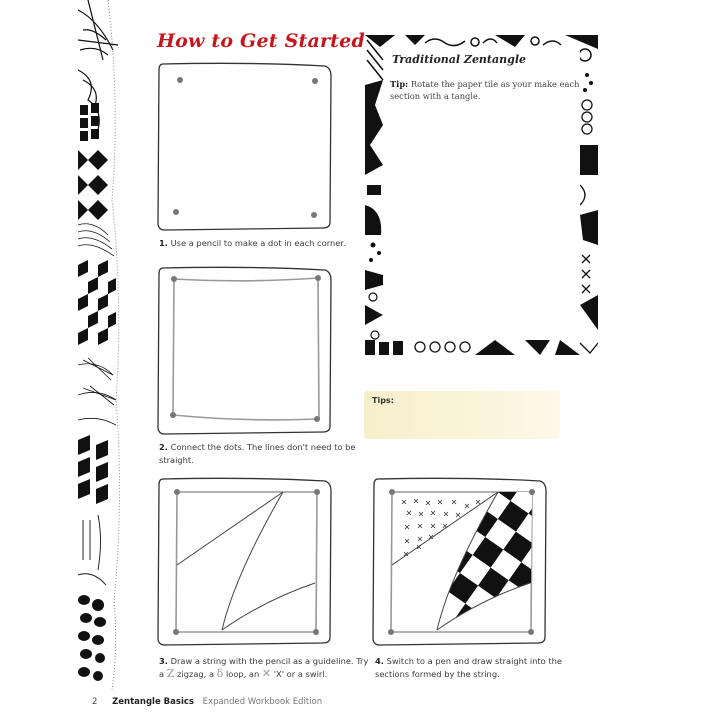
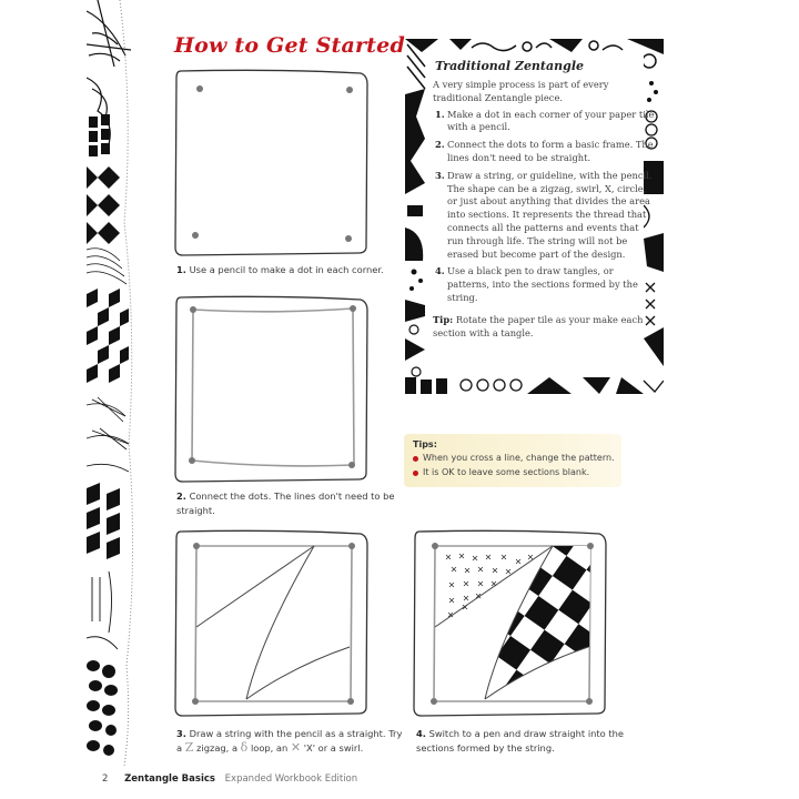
  How to Get Started
  1. Use a pencil to make a dot in each corner.
  2. Connect the dots. The lines don't need to be straight.
- 3. Draw a string with the pencil as a guideline. Try a Z zigzag, a δ loop, an ✕ 'X' or a swirl.
+ 3. Draw a string with the pencil as a straight. Try a Z zigzag, a δ loop, an ✕ 'X' or a swirl.
  4. Switch to a pen and draw straight into the sections formed by the string.
  Traditional Zentangle
+ A very simple process is part of every traditional Zentangle piece.
+ 1.
+ Make a dot in each corner of your paper tile with a pencil.
+ 2.
+ Connect the dots to form a basic frame. The lines don't need to be straight.
+ 3.
+ Draw a string, or guideline, with the pencil. The shape can be a zigzag, swirl, X, circle, or just about anything that divides the area into sections. It represents the thread that connects all the patterns and events that run through life. The string will not be erased but become part of the design.
+ 4.
+ Use a black pen to draw tangles, or patterns, into the sections formed by the string.
  Tip: Rotate the paper tile as your make each section with a tangle.
  Tips:
+ When you cross a line, change the pattern.
+ It is OK to leave some sections blank.
  2 Zentangle Basics Expanded Workbook Edition
